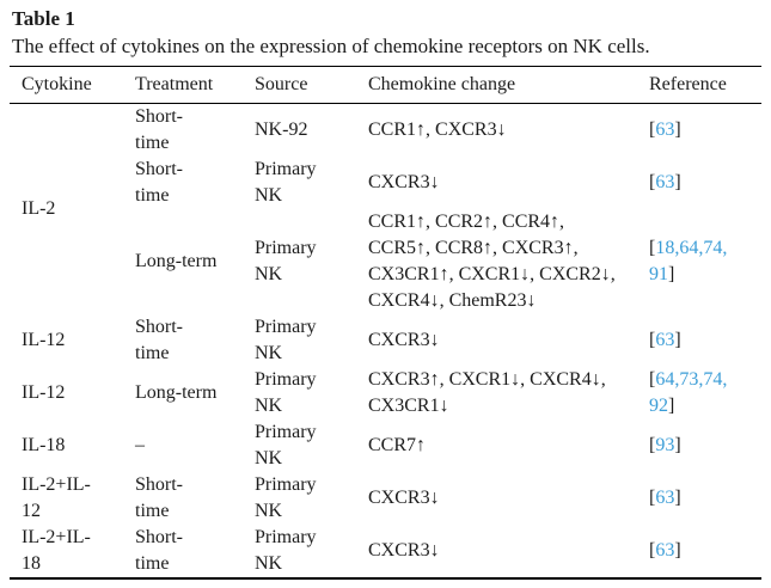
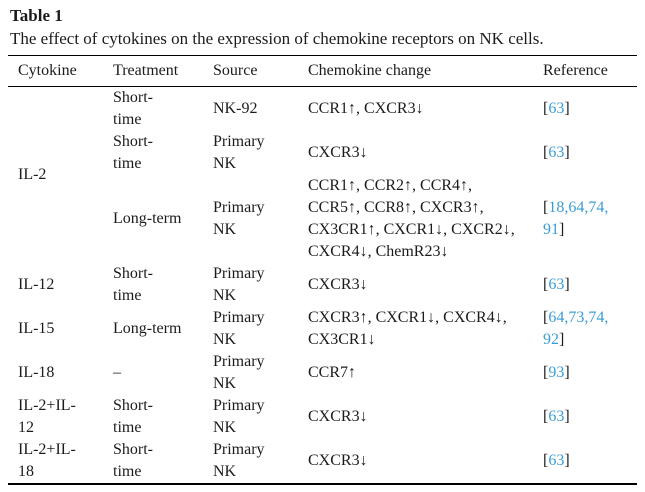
  Table 1
  The effect of cytokines on the expression of chemokine receptors on NK cells.
  Cytokine	Treatment	Source	Chemokine change	Reference
  IL-2	Short- time	NK-92	CCR1↑, CXCR3↓	[63]
  Short- time	Primary NK	CXCR3↓	[63]
  Long-term	Primary NK	CCR1↑, CCR2↑, CCR4↑, CCR5↑, CCR8↑, CXCR3↑, CX3CR1↑, CXCR1↓, CXCR2↓, CXCR4↓, ChemR23↓	[18,64,74,91]
  IL-12	Short- time	Primary NK	CXCR3↓	[63]
- IL-12	Long-term	Primary NK	CXCR3↑, CXCR1↓, CXCR4↓, CX3CR1↓	[64,73,74,92]
+ IL-15	Long-term	Primary NK	CXCR3↑, CXCR1↓, CXCR4↓, CX3CR1↓	[64,73,74,92]
  IL-18	–	Primary NK	CCR7↑	[93]
  IL-2+IL- 12	Short- time	Primary NK	CXCR3↓	[63]
  IL-2+IL- 18	Short- time	Primary NK	CXCR3↓	[63]
